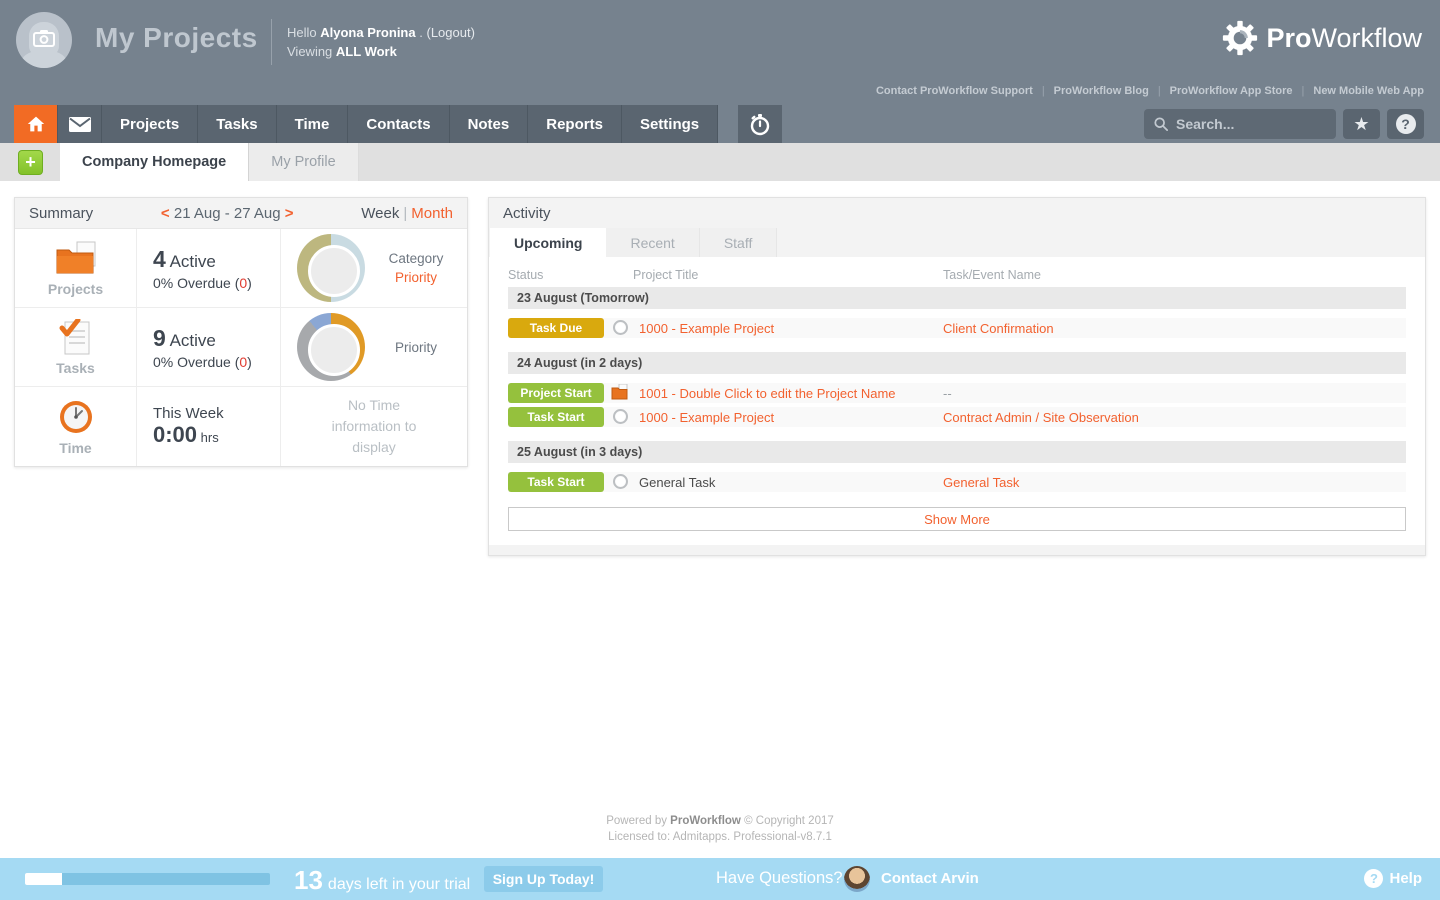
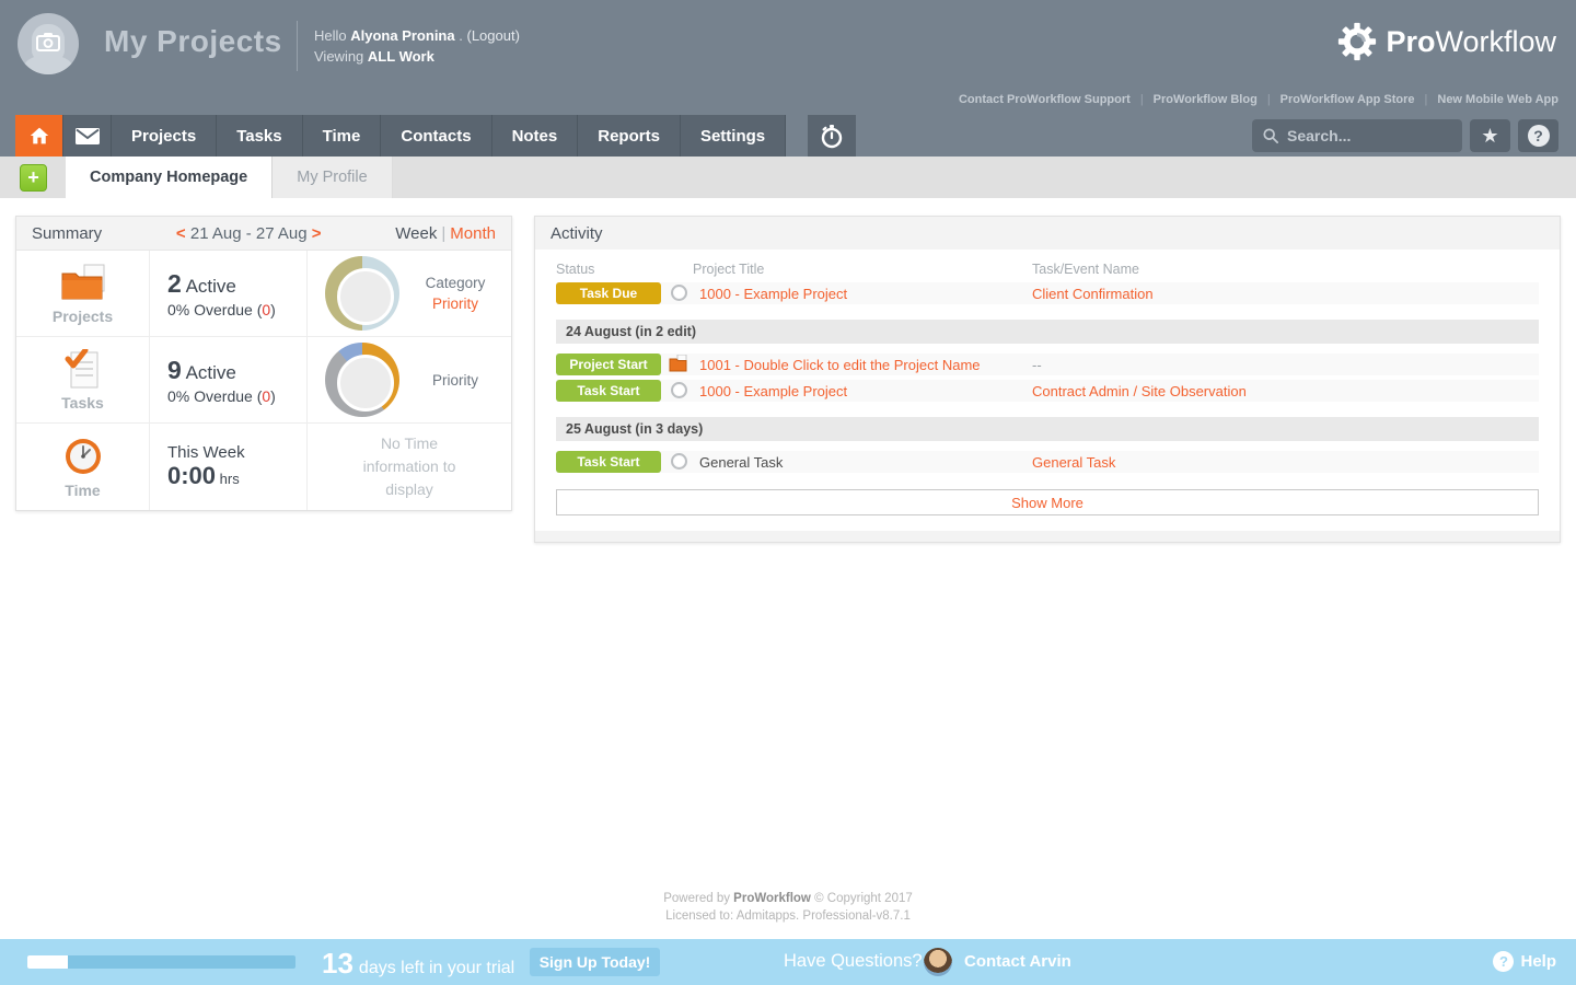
  My Projects
  Hello Alyona Pronina . (Logout)
  Viewing ALL Work
  Pro
  Workflow
  Contact ProWorkflow Support | ProWorkflow Blog | ProWorkflow App Store New Mobile Web App
  Projects
  Tasks
  Time
  Contacts
  Notes
  Reports
  Settings
  Search...
  ★
  ?
  +
  Company Homepage
  My Profile
  Summary
  < 21 Aug - 27 Aug >
  Week | Month
  Projects
- 4 Active
+ 2 Active
  0% Overdue (0)
  Category
  Priority
  Tasks
  9 Active
  0% Overdue (0)
  Priority
  Time
  This Week
  0:00 hrs
  No Time information to display
  Activity
- Upcoming
- Recent
- Staff
  Status
  Project Title
  Task/Event Name
- 23 August (Tomorrow)
  Task Due
  1000 - Example Project
  Client Confirmation
- 24 August (in 2 days)
+ 24 August (in 2 edit)
  Project Start
  1001 - Double Click to edit the Project Name
  --
  Task Start
  1000 - Example Project
  Contract Admin / Site Observation
  25 August (in 3 days)
  Task Start
  General Task
  General Task
  Show More
  Powered by ProWorkflow © Copyright 2017
  Licensed to: Admitapps. Professional-v8.7.1
  13 days left in your trial
  Sign Up Today!
  Have Questions?
  Contact Arvin
  ?
  Help
